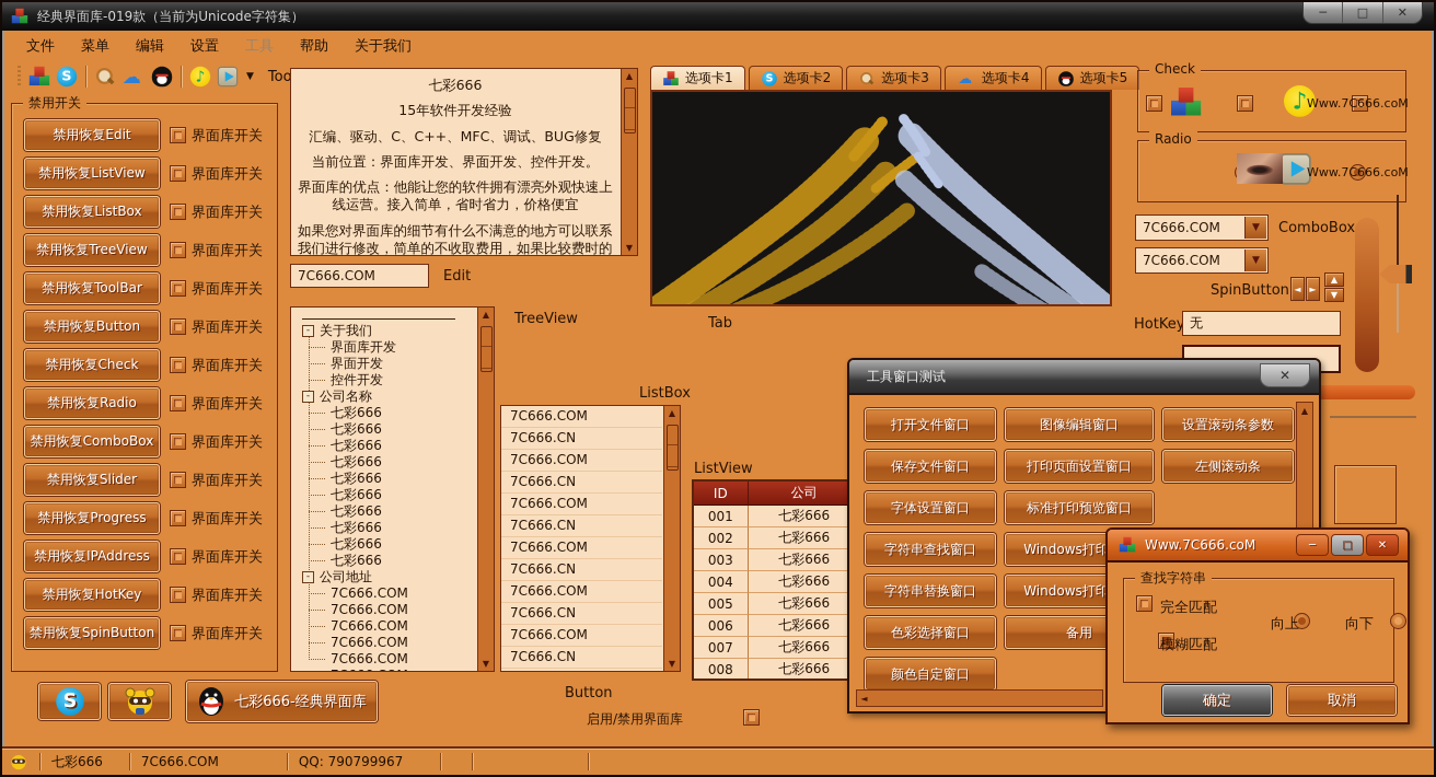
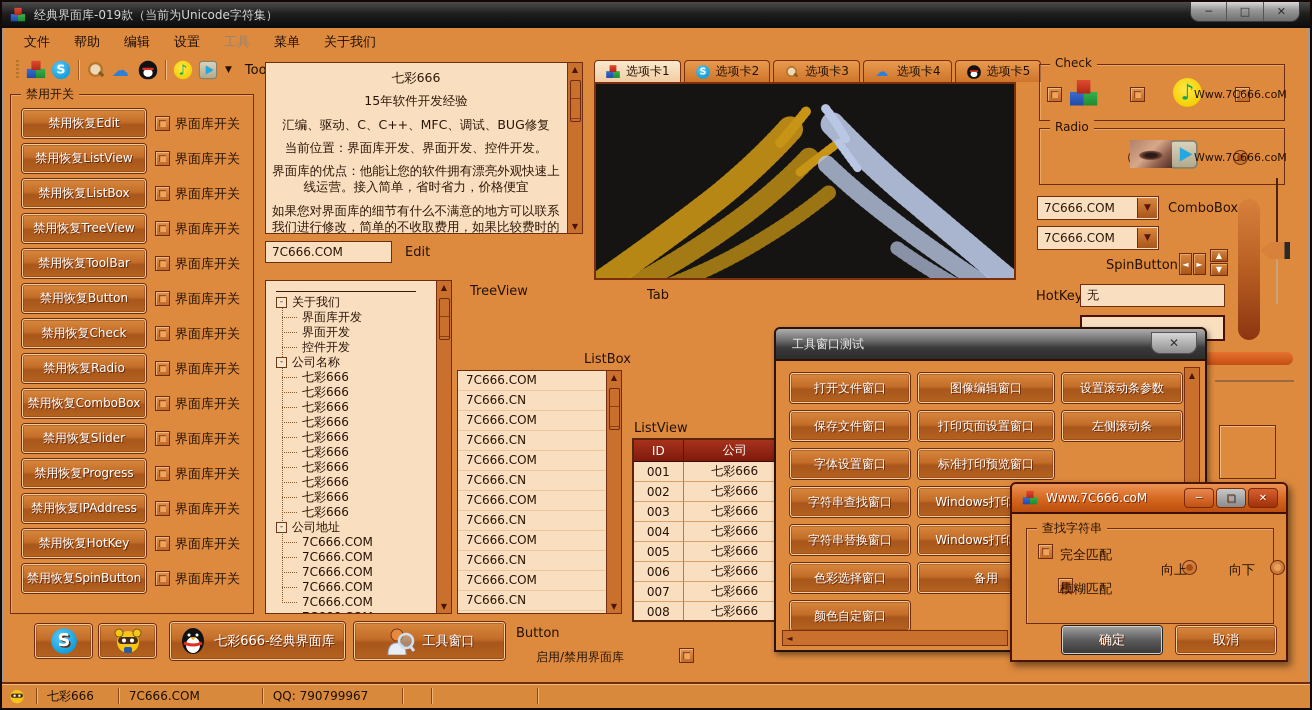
  经典界面库-019款（当前为Unicode字符集）
  ─
  □
  ✕
  文件
- 菜单
+ 帮助
  编辑
  设置
  工具
- 帮助
+ 菜单
  关于我们
  ▼
  禁用开关
  禁用恢复Edit
  界面库开关
  禁用恢复ListView
  界面库开关
  禁用恢复ListBox
  界面库开关
  禁用恢复TreeView
  界面库开关
  禁用恢复ToolBar
  界面库开关
  禁用恢复Button
  界面库开关
  禁用恢复Check
  界面库开关
  禁用恢复Radio
  界面库开关
  禁用恢复ComboBox
  界面库开关
  禁用恢复Slider
  界面库开关
  禁用恢复Progress
  界面库开关
  禁用恢复IPAddress
  界面库开关
  禁用恢复HotKey
  界面库开关
  禁用恢复SpinButton
  界面库开关
  七彩666
  15年软件开发经验
  汇编、驱动、C、C++、MFC、调试、BUG修复
  当前位置：界面库开发、界面开发、控件开发。
  界面库的优点：他能让您的软件拥有漂亮外观快速上线运营。接入简单，省时省力，价格便宜
  ▲
  ▼
  7C666.COM
  Edit
  -
  关于我们
  界面库开发
  界面开发
  控件开发
  -
  公司名称
  七彩666
  七彩666
  七彩666
  七彩666
  七彩666
  七彩666
  七彩666
  七彩666
  七彩666
  七彩666
  -
  公司地址
  7C666.COM
  7C666.COM
  7C666.COM
  7C666.COM
  7C666.COM
  ▲
  ▼
  TreeView
  ListBox
  7C666.COM
  7C666.CN
  7C666.COM
  7C666.CN
  7C666.COM
  7C666.CN
  7C666.COM
  7C666.CN
  7C666.COM
  7C666.CN
  7C666.COM
  7C666.CN
  ▲
  ▼
  选项卡1
  选项卡2
  选项卡3
  选项卡4
  选项卡5
  Tab
  ListView
  ID
  公司
  001
  七彩666
  002
  七彩666
  003
  七彩666
  004
  七彩666
  005
  七彩666
  006
  七彩666
  007
  七彩666
  008
  七彩666
  Check
  Www.7C666.coM
  Radio
  Www.7C666.coM
  7C666.COM
  ▼
  ComboBox
  7C666.COM
  ▼
  SpinButton
  ◄
  ►
  ▲
  ▼
  HotKey
  无
  七彩666-经典界面库
+ 工具窗口
  Button
  启用/禁用界面库
  七彩666
  7C666.COM
  QQ: 790799967
  工具窗口测试
  ✕
  打开文件窗口
  保存文件窗口
  字体设置窗口
  字符串查找窗口
  字符串替换窗口
  色彩选择窗口
  颜色自定窗口
  图像编辑窗口
  打印页面设置窗口
  标准打印预览窗口
  Windows打印
  Windows打印
  备用
  设置滚动条参数
  左侧滚动条
  ▲
  ◄
  Www.7C666.coM
  ─
  □
  ✕
  查找字符串
  完全匹配
  模糊匹配
  向上
  向下
  确定
  取消
